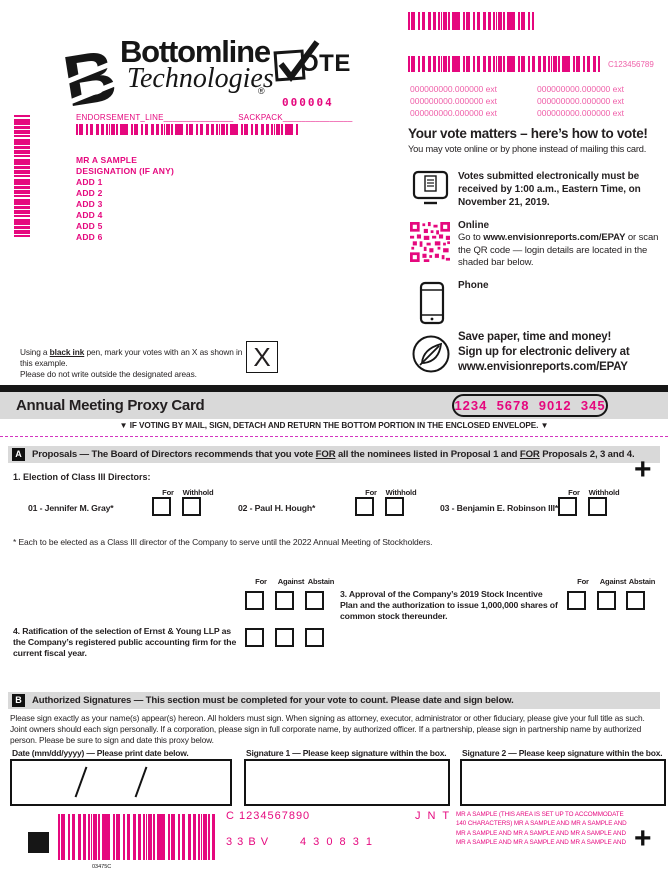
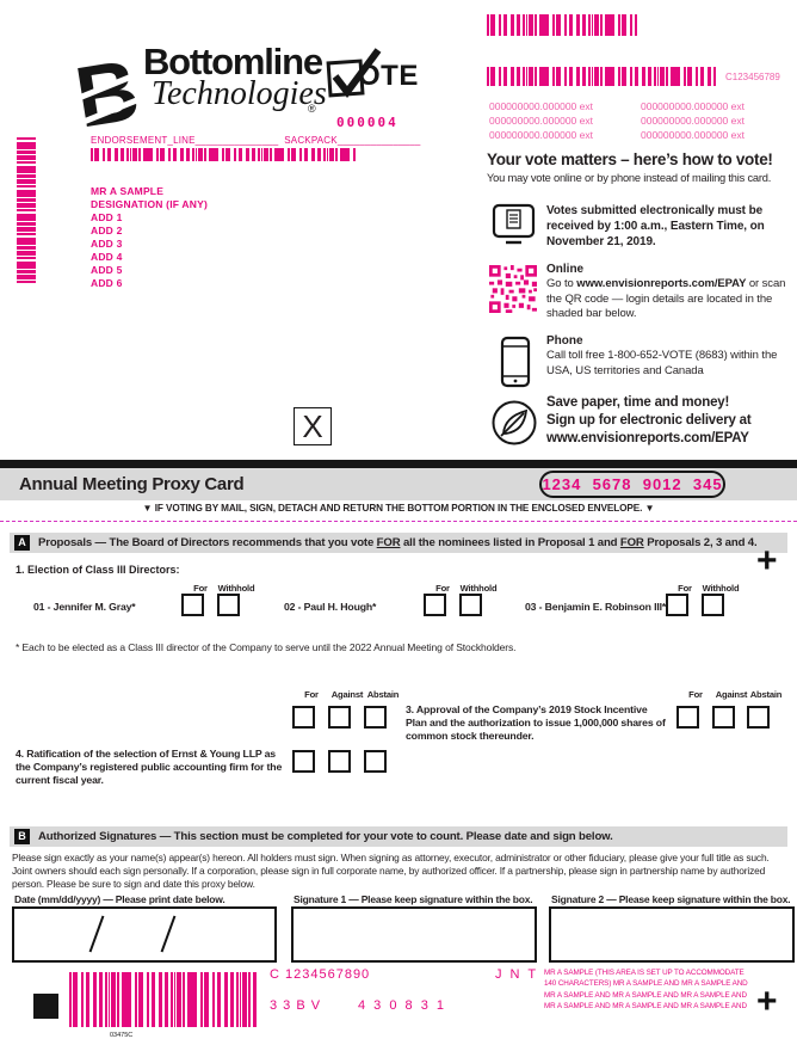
  Bottomline
  Technologies
  ®
  OTE
  000004
  ENDORSEMENT_LINE_______________ SACKPACK_______________
  MR A SAMPLE
  DESIGNATION (IF ANY)
  ADD 1
  ADD 2
  ADD 3
  ADD 4
  ADD 5
  ADD 6
  C123456789
  000000000.000000 ext
  000000000.000000 ext
  000000000.000000 ext
  000000000.000000 ext
  000000000.000000 ext
  000000000.000000 ext
  Your vote matters – here’s how to vote!
  You may vote online or by phone instead of mailing this card.
  Votes submitted electronically must be received by 1:00 a.m., Eastern Time, on November 21, 2019.
  Online
  Go to www.envisionreports.com/EPAY or scan the QR code — login details are located in the shaded bar below.
  Phone
+ Call toll free 1-800-652-VOTE (8683) within the USA, US territories and Canada
  Save paper, time and money!
  Sign up for electronic delivery at
  www.envisionreports.com/EPAY
- Using a black ink pen, mark your votes with an X as shown in this example.
- Please do not write outside the designated areas.
  X
  Annual Meeting Proxy Card
  1234 5678 9012 345
  ▼ IF VOTING BY MAIL, SIGN, DETACH AND RETURN THE BOTTOM PORTION IN THE ENCLOSED ENVELOPE. ▼
  A
  Proposals — The Board of Directors recommends that you vote FOR all the nominees listed in Proposal 1 and FOR Proposals 2, 3 and 4.
  +
  1. Election of Class III Directors:
  For
  Withhold
  01 - Jennifer M. Gray*
  For
  Withhold
  02 - Paul H. Hough*
  For
  Withhold
  03 - Benjamin E. Robinson III*
  * Each to be elected as a Class III director of the Company to serve until the 2022 Annual Meeting of Stockholders.
  For
  Against
  Abstain
  For
  Against
  Abstain
  3. Approval of the Company’s 2019 Stock Incentive Plan and the authorization to issue 1,000,000 shares of common stock thereunder.
  4. Ratification of the selection of Ernst & Young LLP as the Company’s registered public accounting firm for the current fiscal year.
  B
  Authorized Signatures — This section must be completed for your vote to count. Please date and sign below.
  Please sign exactly as your name(s) appear(s) hereon. All holders must sign. When signing as attorney, executor, administrator or other fiduciary, please give your full title as such. Joint owners should each sign personally. If a corporation, please sign in full corporate name, by authorized officer. If a partnership, please sign in partnership name by authorized person. Please be sure to sign and date this proxy below.
  Date (mm/dd/yyyy) — Please print date below.
  Signature 1 — Please keep signature within the box.
  Signature 2 — Please keep signature within the box.
  C 1234567890
  J N T
  3 3 B V
  4 3 0 8 3 1
  +
